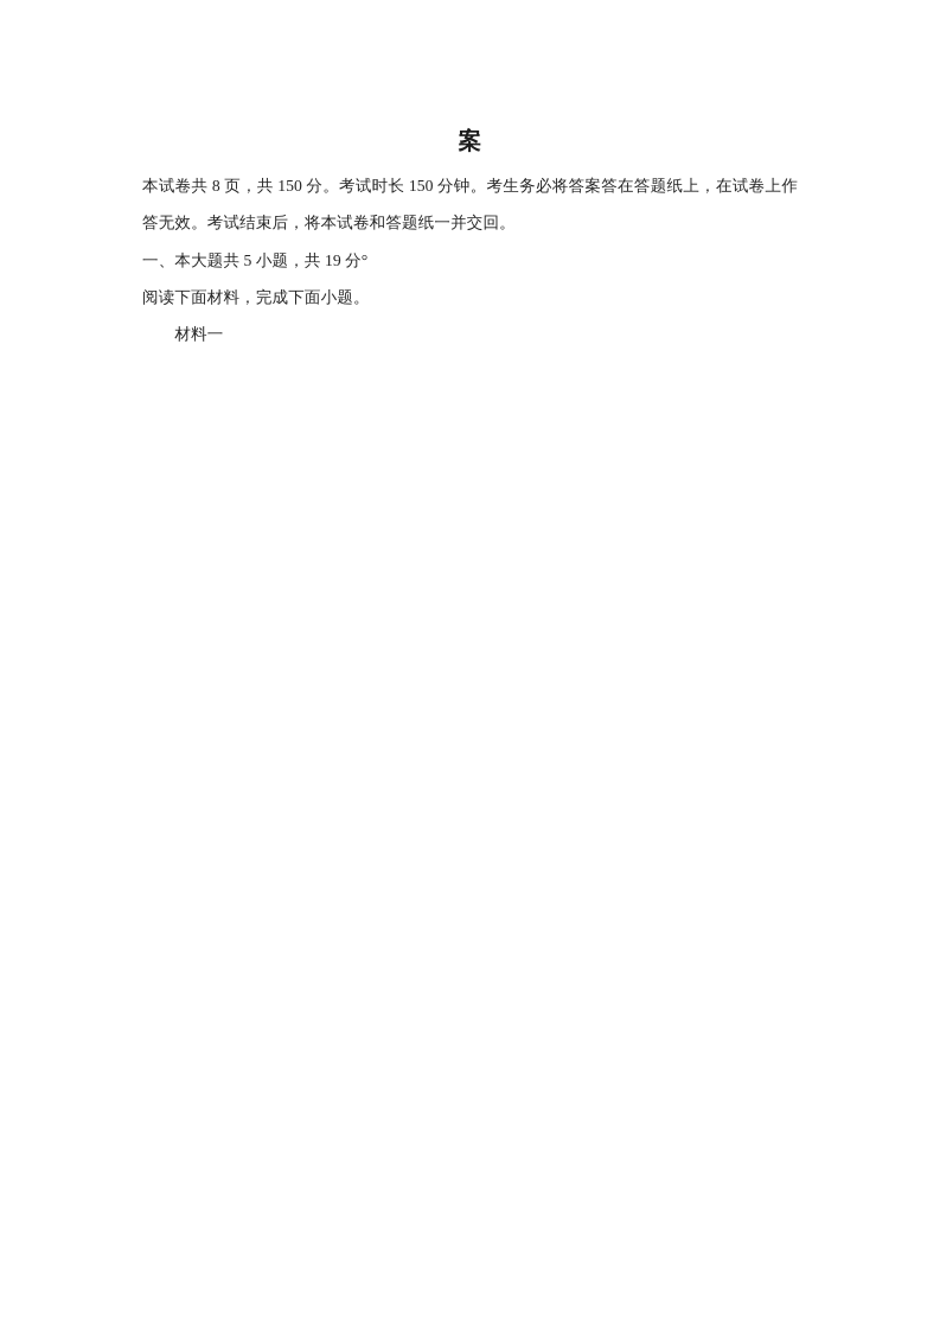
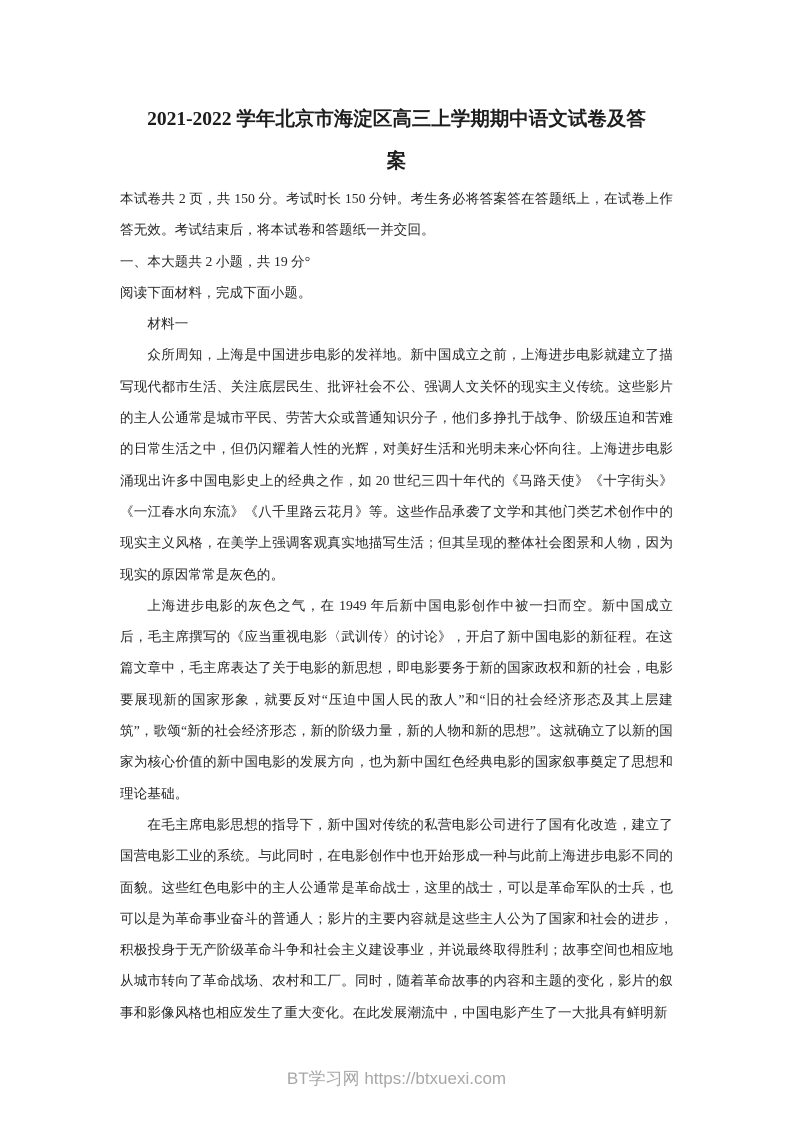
+ 2021-2022 学年北京市海淀区高三上学期期中语文试卷及答
  案
- 本试卷共 8 页，共 150 分。考试时长 150 分钟。考生务必将答案答在答题纸上，在试卷上作答无效。考试结束后，将本试卷和答题纸一并交回。
+ 本试卷共 2 页，共 150 分。考试时长 150 分钟。考生务必将答案答在答题纸上，在试卷上作答无效。考试结束后，将本试卷和答题纸一并交回。
- 一、本大题共 5 小题，共 19 分°
+ 一、本大题共 2 小题，共 19 分°
  阅读下面材料，完成下面小题。
  材料一
+ 众所周知，上海是中国进步电影的发祥地。新中国成立之前，上海进步电影就建立了描写现代都市生活、关注底层民生、批评社会不公、强调人文关怀的现实主义传统。这些影片的主人公通常是城市平民、劳苦大众或普通知识分子，他们多挣扎于战争、阶级压迫和苦难的日常生活之中，但仍闪耀着人性的光辉，对美好生活和光明未来心怀向往。上海进步电影涌现出许多中国电影史上的经典之作，如 20 世纪三四十年代的《马路天使》《十字街头》《一江春水向东流》《八千里路云花月》等。这些作品承袭了文学和其他门类艺术创作中的现实主义风格，在美学上强调客观真实地描写生活；但其呈现的整体社会图景和人物，因为现实的原因常常是灰色的。
+ 上海进步电影的灰色之气，在 1949 年后新中国电影创作中被一扫而空。新中国成立后，毛主席撰写的《应当重视电影〈武训传〉的讨论》，开启了新中国电影的新征程。在这篇文章中，毛主席表达了关于电影的新思想，即电影要务于新的国家政权和新的社会，电影要展现新的国家形象，就要反对“压迫中国人民的敌人”和“旧的社会经济形态及其上层建筑”，歌颂“新的社会经济形态，新的阶级力量，新的人物和新的思想”。这就确立了以新的国家为核心价值的新中国电影的发展方向，也为新中国红色经典电影的国家叙事奠定了思想和理论基础。
+ 在毛主席电影思想的指导下，新中国对传统的私营电影公司进行了国有化改造，建立了国营电影工业的系统。与此同时，在电影创作中也开始形成一种与此前上海进步电影不同的面貌。这些红色电影中的主人公通常是革命战士，这里的战士，可以是革命军队的士兵，也可以是为革命事业奋斗的普通人；影片的主要内容就是这些主人公为了国家和社会的进步，积极投身于无产阶级革命斗争和社会主义建设事业，并说最终取得胜利；故事空间也相应地从城市转向了革命战场、农村和工厂。同时，随着革命故事的内容和主题的变化，影片的叙事和影像风格也相应发生了重大变化。在此发展潮流中，中国电影产生了一大批具有鲜明新
+ BT学习网 https://btxuexi.com
